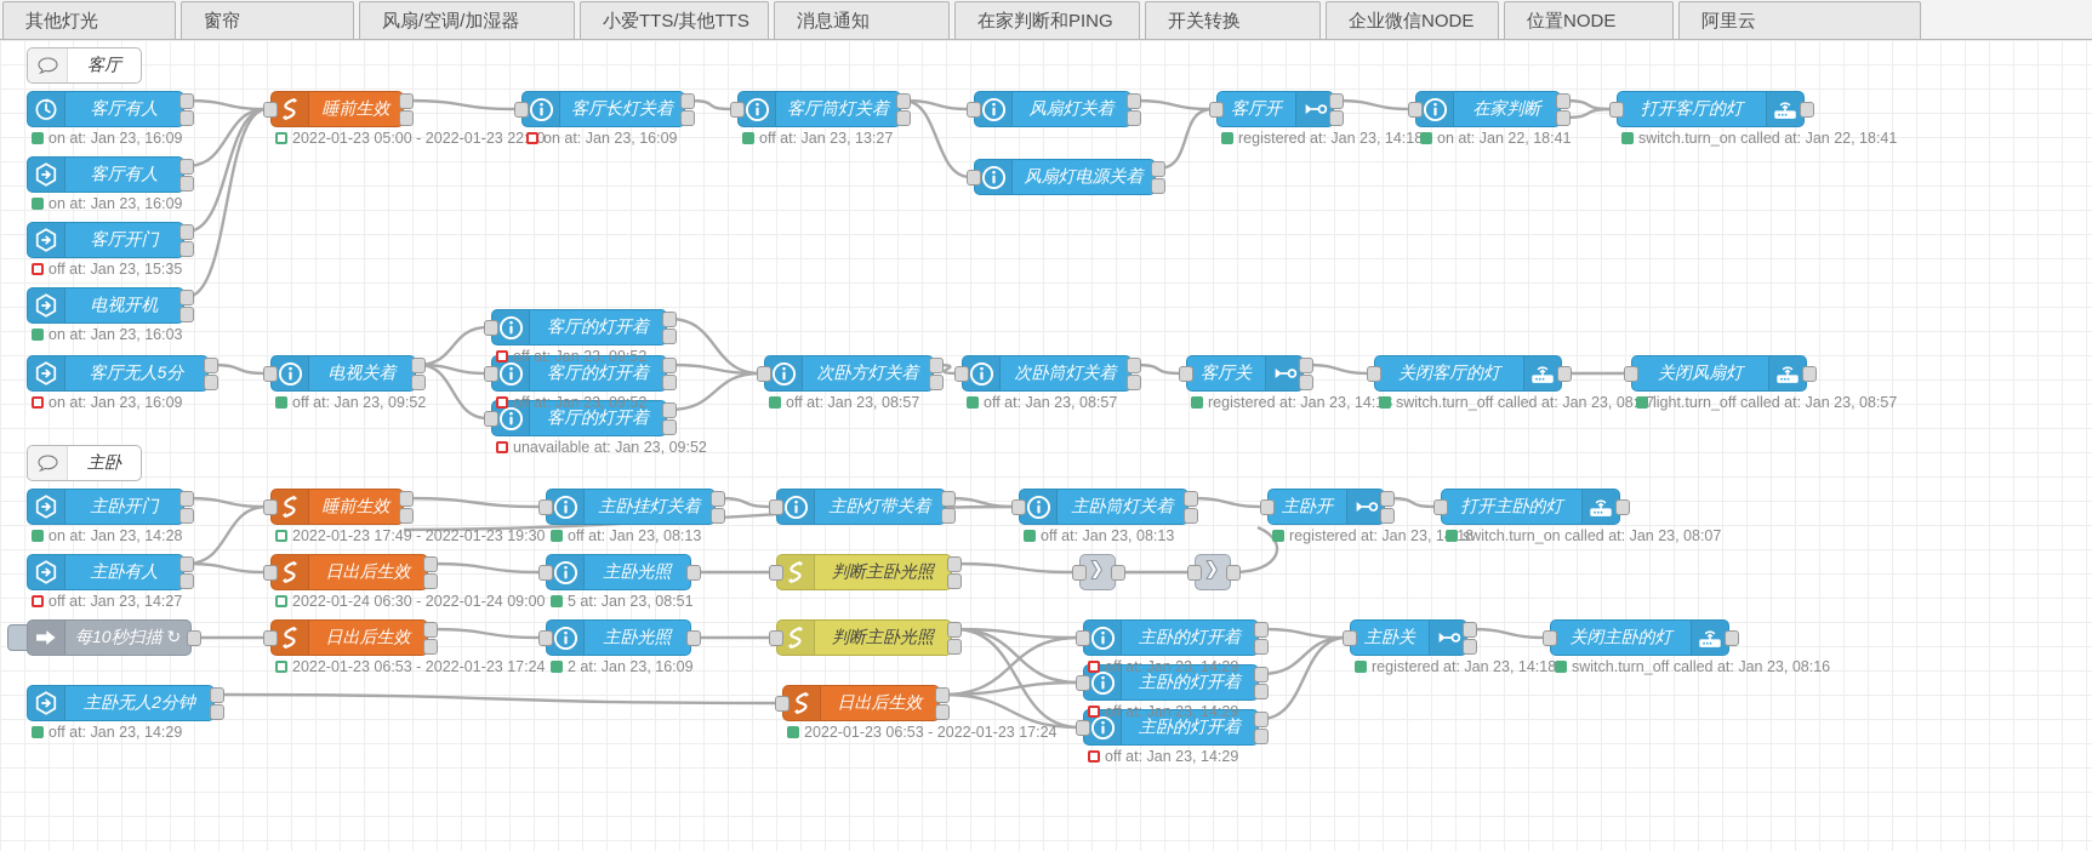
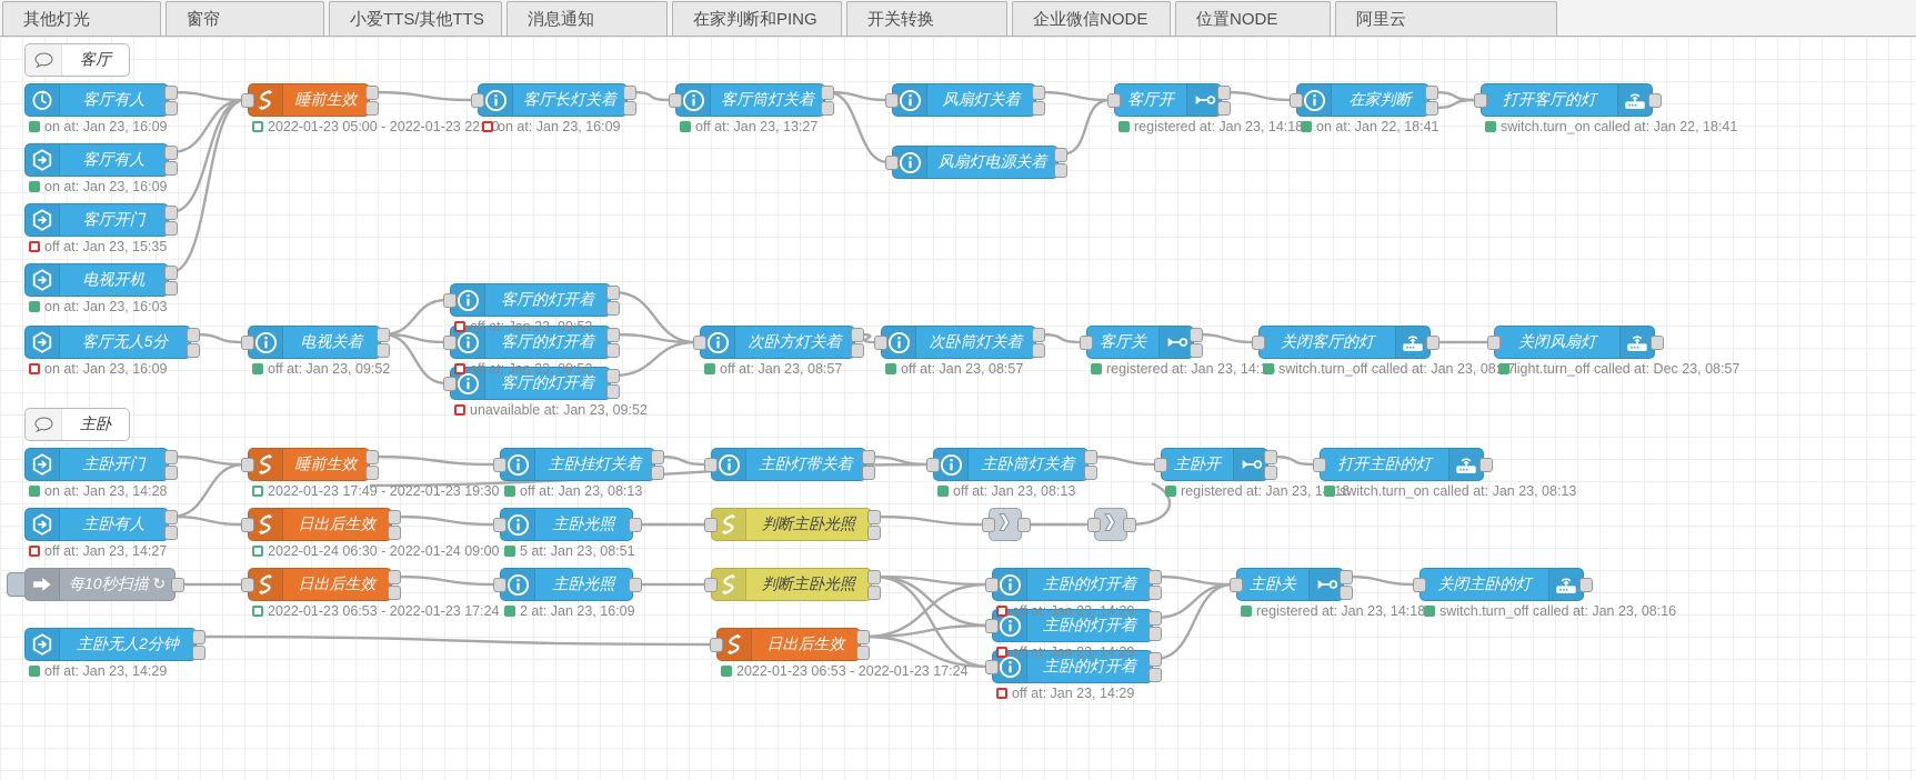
  其他灯光
  窗帘
- 风扇/空调/加湿器
  小爱TTS/其他TTS
  消息通知
  在家判断和PING
  开关转换
  企业微信NODE
  位置NODE
  阿里云
  客厅
  主卧
  客厅有人
  on at: Jan 23, 16:09
  客厅有人
  on at: Jan 23, 16:09
  客厅开门
  off at: Jan 23, 15:35
  电视开机
  on at: Jan 23, 16:03
  客厅无人5分
  on at: Jan 23, 16:09
  睡前生效
  2022-01-23 05:00 - 2022-01-23 220
  客厅长灯关着
  on at: Jan 23, 16:09
  客厅筒灯关着
  off at: Jan 23, 13:27
  风扇灯关着
  风扇灯电源关着
  客厅开
  registered at: Jan 23, 14:18
  在家判断
  on at: Jan 22, 18:41
  打开客厅的灯
  switch.turn_on called at: Jan 22, 18:41
  电视关着
  off at: Jan 23, 09:52
  客厅的灯开着
  off at: Jan 23, 09:52
  客厅的灯开着
  off at: Jan 23, 09:52
  客厅的灯开着
  unavailable at: Jan 23, 09:52
  次卧方灯关着
  off at: Jan 23, 08:57
  次卧筒灯关着
  off at: Jan 23, 08:57
  客厅关
  registered at: Jan 23, 14:
  关闭客厅的灯
  switch.turn_off called at: Jan 23, 087
  关闭风扇灯
- light.turn_off called at: Jan 23, 08:57
+ light.turn_off called at: Dec 23, 08:57
  主卧开门
  on at: Jan 23, 14:28
  主卧有人
  off at: Jan 23, 14:27
  每10秒扫描 ↻
  主卧无人2分钟
  off at: Jan 23, 14:29
  睡前生效
  2022-01-23 17:49 - 2022-01-23 19:30
  日出后生效
  2022-01-24 06:30 - 2022-01-24 09:00
  日出后生效
  2022-01-23 06:53 - 2022-01-23 17:24
  日出后生效
  2022-01-23 06:53 - 2022-01-23 17:24
  主卧挂灯关着
  off at: Jan 23, 08:13
  主卧灯带关着
  主卧筒灯关着
  off at: Jan 23, 08:13
  主卧开
  registered at: Jan 23, 118
  打开主卧的灯
- switch.turn_on called at: Jan 23, 08:07
+ switch.turn_on called at: Jan 23, 08:13
  主卧光照
  5 at: Jan 23, 08:51
  判断主卧光照
  主卧光照
  2 at: Jan 23, 16:09
  判断主卧光照
  主卧的灯开着
  off at: Jan 23, 14:29
  主卧的灯开着
  off at: Jan 23, 14:29
  主卧的灯开着
  off at: Jan 23, 14:29
  主卧关
  registered at: Jan 23, 14:18
  关闭主卧的灯
  switch.turn_off called at: Jan 23, 08:16
